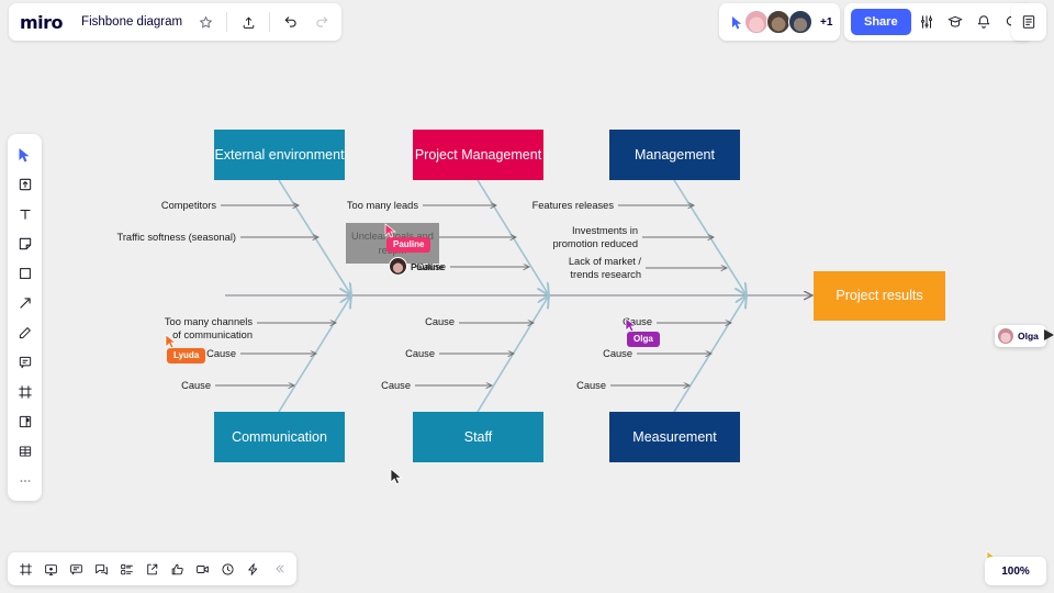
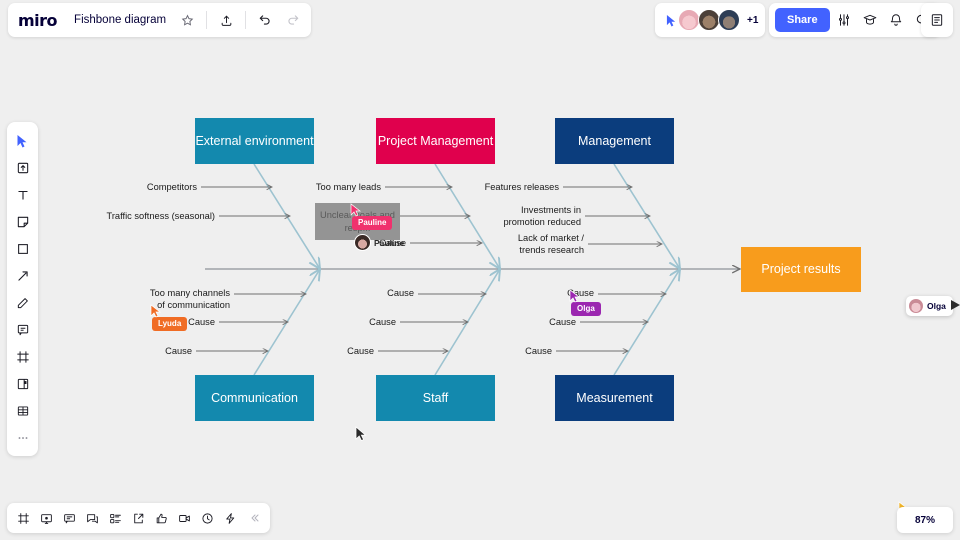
  External environment
  Project Management
  Management
  Communication
  Staff
  Measurement
  Project results
  Competitors
  Traffic softness (seasonal)
  Too many leads
  Cause
  Features releases
  Investments in
  promotion reduced
  Lack of market /
  trends research
  Too many channels
  of communication
  Cause
  Cause
  Cause
  Cause
  Cause
  ause
  Cause
  Cause
  Pauline
  Pauline
  Lyuda
  Olga
  Olga
  miro
  Fishbone diagram
  +1
  Share
- 100%
+ 87%
